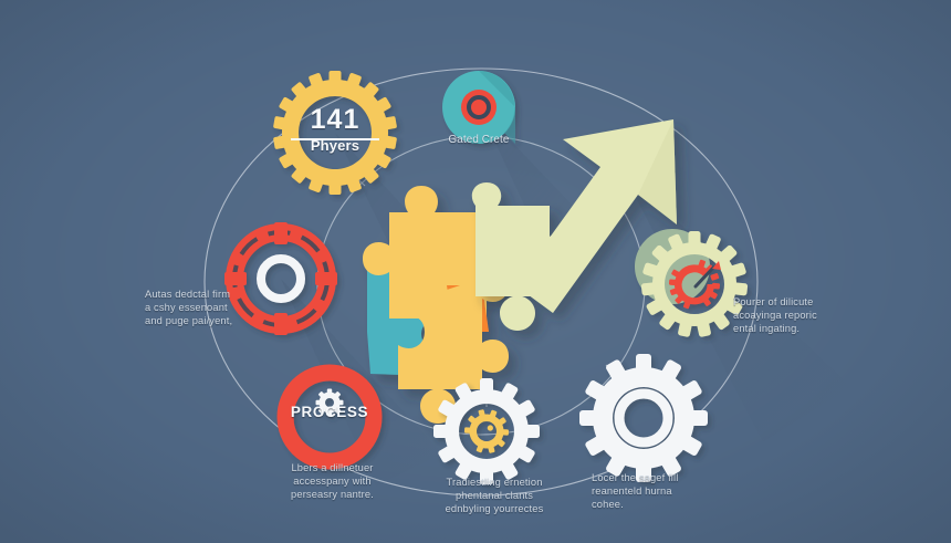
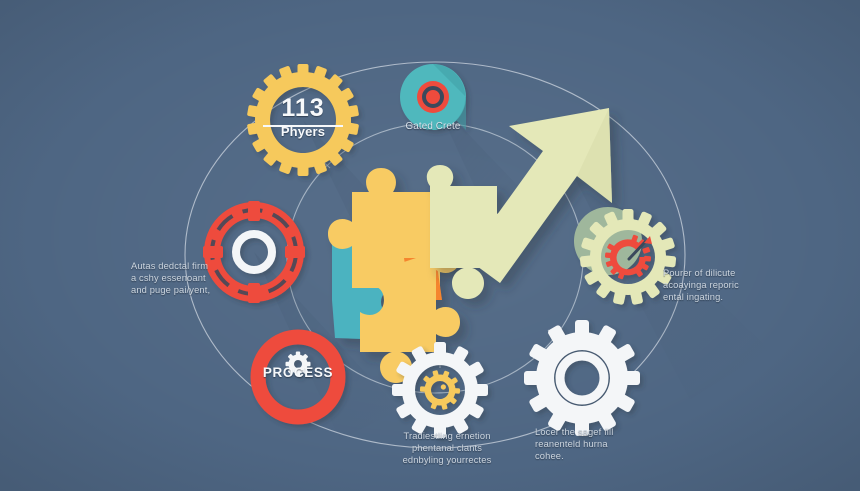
- 141
+ 113
  Phyers
  Gated Crete
  Autas dedctal firm
  a cshy essenoant
  and puge pai/yent,
  PROCESS
- Lbers a dillnetuer
- accesspany with
- perseasry nantre.
  Tradiestling ernetion
  phentanal clants
  ednbyling yourrectes
  Locer the sagef fill
  reanenteld hurna
  cohee.
  Pourer of dilicute
  acoayinga reporic
  ental ingating.
